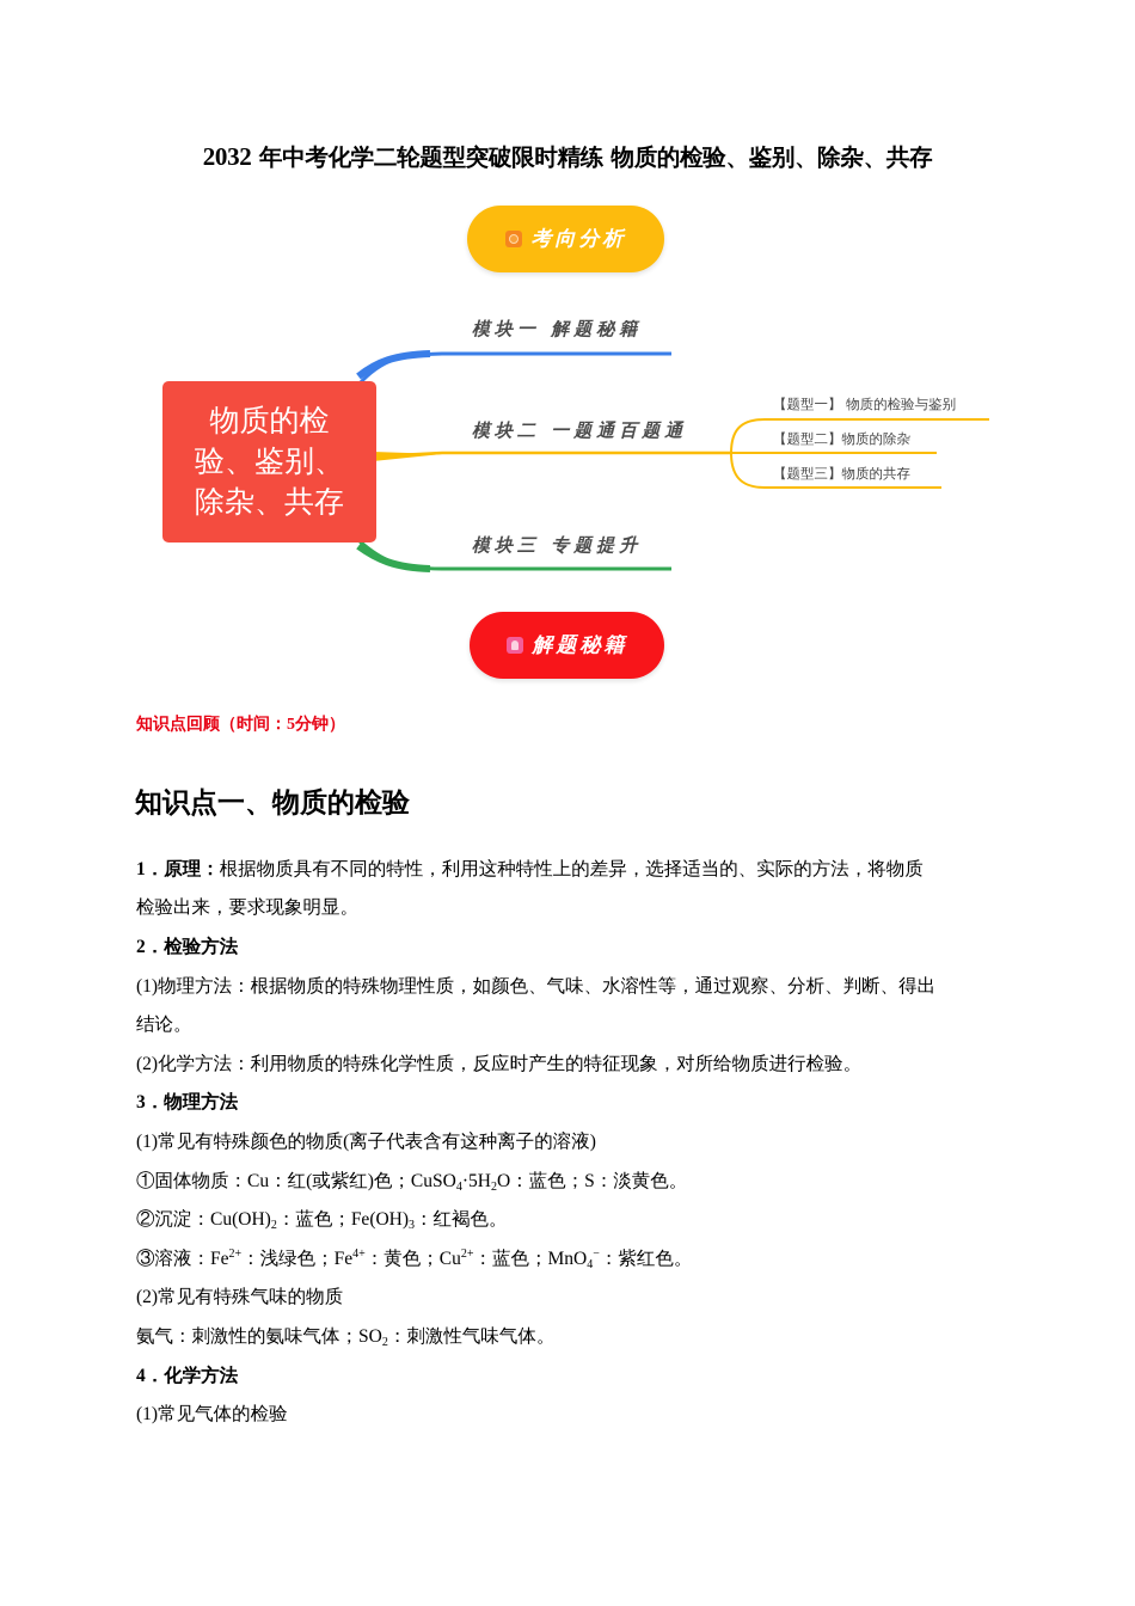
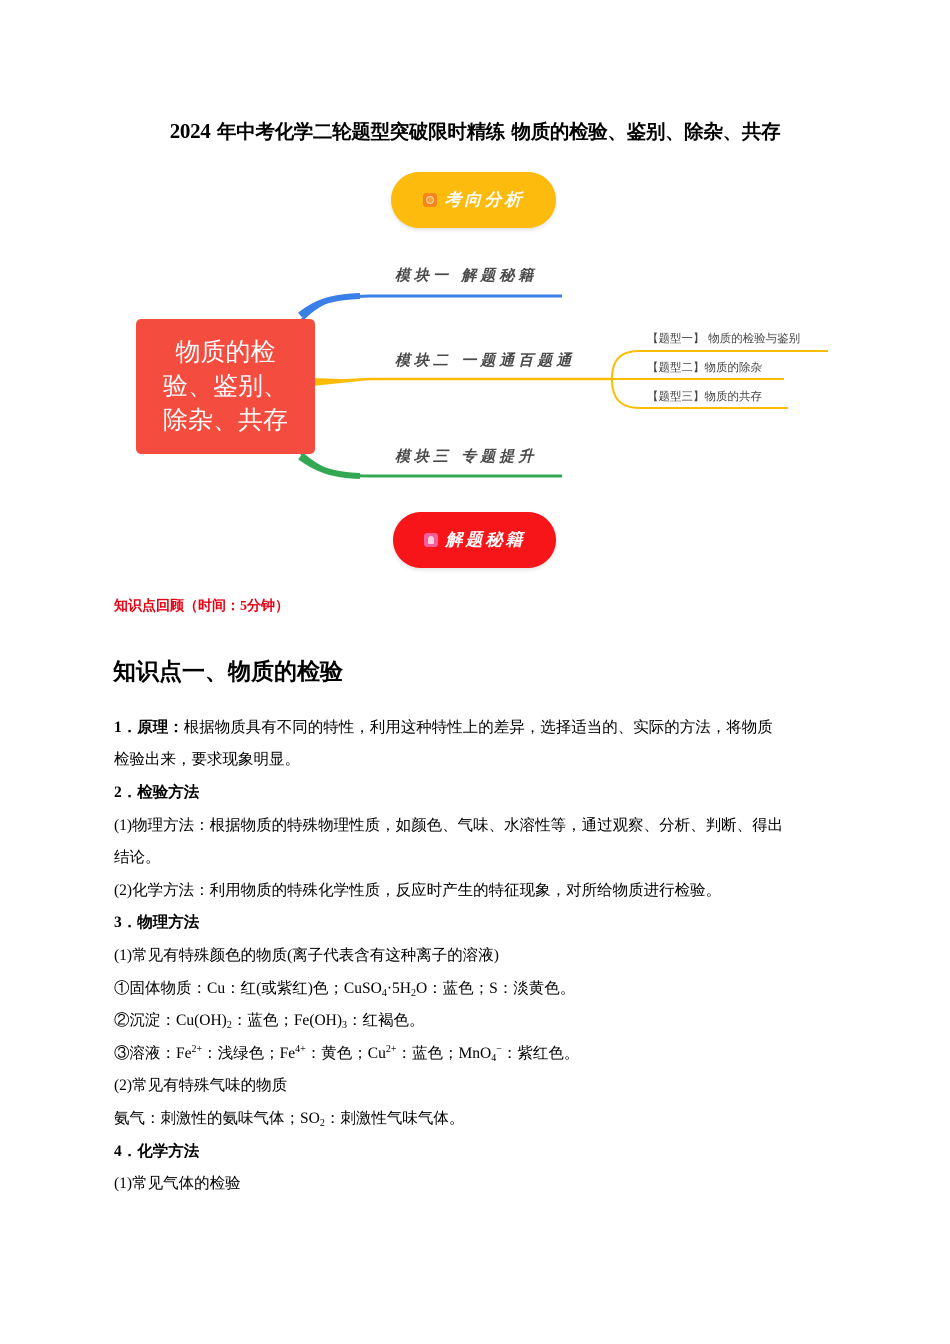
- 2032 年中考化学二轮题型突破限时精练 物质的检验、鉴别、除杂、共存
+ 2024 年中考化学二轮题型突破限时精练 物质的检验、鉴别、除杂、共存
  考向分析
  物质的检
  验、鉴别、
  除杂、共存
  模块一 解题秘籍
  模块二 一题通百题通
  模块三 专题提升
  【题型一】 物质的检验与鉴别
  【题型二】物质的除杂
  【题型三】物质的共存
  解题秘籍
  知识点回顾（时间：5分钟）
  知识点一、物质的检验
  1．原理：根据物质具有不同的特性，利用这种特性上的差异，选择适当的、实际的方法，将物质
  检验出来，要求现象明显。
  2．检验方法
  (1)物理方法：根据物质的特殊物理性质，如颜色、气味、水溶性等，通过观察、分析、判断、得出
  结论。
  (2)化学方法：利用物质的特殊化学性质，反应时产生的特征现象，对所给物质进行检验。
  3．物理方法
  (1)常见有特殊颜色的物质(离子代表含有这种离子的溶液)
  ①固体物质：Cu：红(或紫红)色；CuSO4·5H2O：蓝色；S：淡黄色。
  ②沉淀：Cu(OH)2：蓝色；Fe(OH)3：红褐色。
  ③溶液：Fe2+：浅绿色；Fe4+：黄色；Cu2+：蓝色；MnO4−：紫红色。
  (2)常见有特殊气味的物质
  氨气：刺激性的氨味气体；SO2：刺激性气味气体。
  4．化学方法
  (1)常见气体的检验
